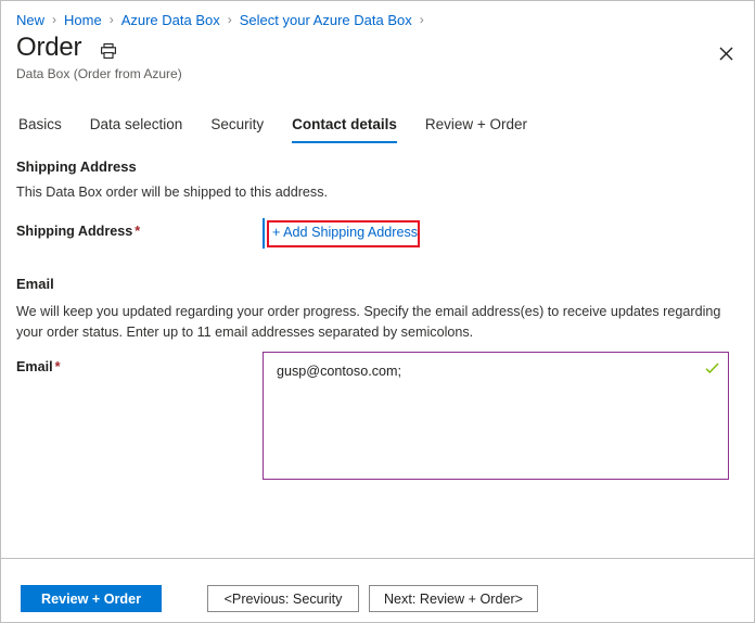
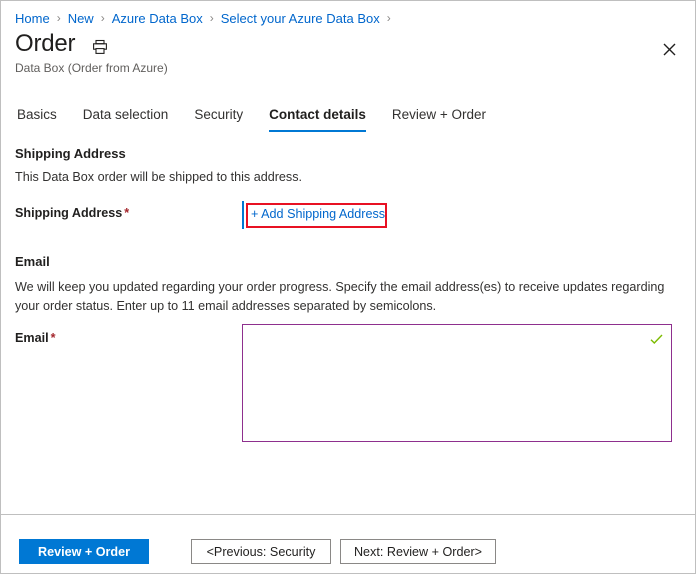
- New
+ Home
  ›
- Home
+ New
  ›
  Azure Data Box
  ›
  Select your Azure Data Box
  ›
  Order
  Data Box (Order from Azure)
  Basics
  Data selection
  Security
  Contact details
  Review + Order
  Shipping Address
  This Data Box order will be shipped to this address.
  Shipping Address *
  + Add Shipping Address
  Email
  We will keep you updated regarding your order progress. Specify the email address(es) to receive updates regarding your order status. Enter up to 11 email addresses separated by semicolons.
  Email *
- gusp@contoso.com;
  Review + Order
  <Previous: Security
  Next: Review + Order>
